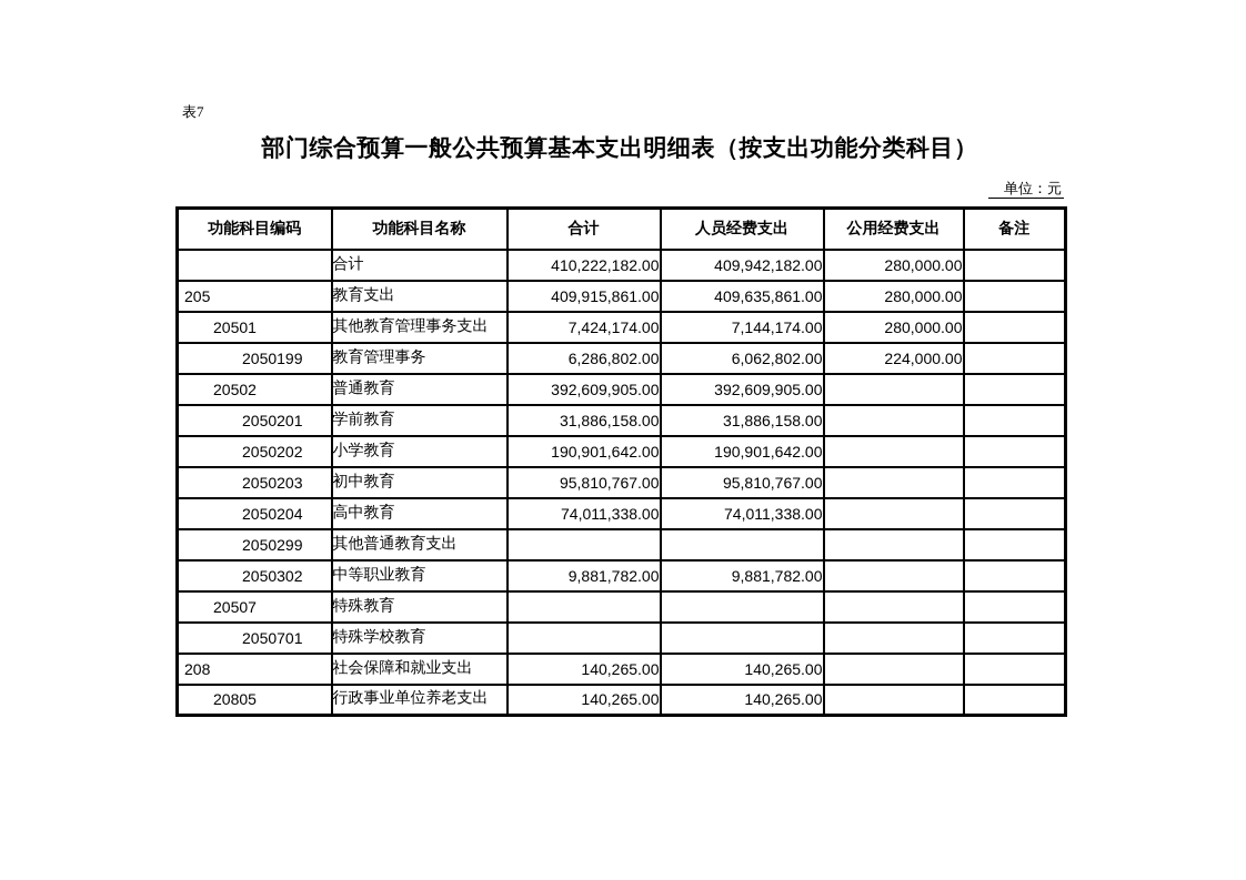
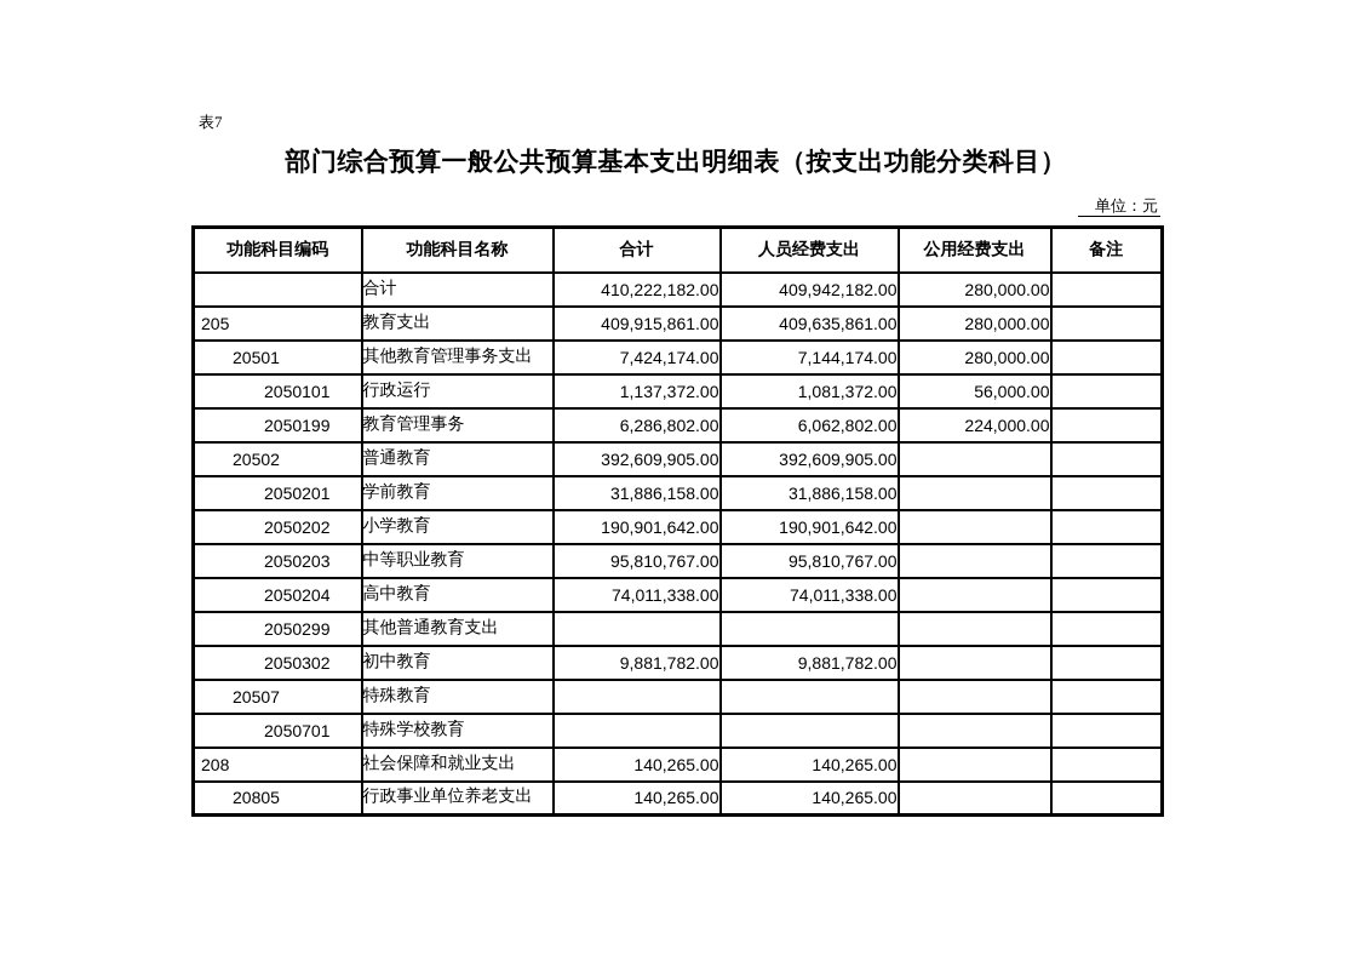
  表7
  部门综合预算一般公共预算基本支出明细表（按支出功能分类科目）
  单位：元
  功能科目编码	功能科目名称	合计	人员经费支出	公用经费支出	备注
  	合计	410,222,182.00	409,942,182.00	280,000.00
  205	教育支出	409,915,861.00	409,635,861.00	280,000.00
  20501	其他教育管理事务支出	7,424,174.00	7,144,174.00	280,000.00
+ 2050101	行政运行	1,137,372.00	1,081,372.00	56,000.00
  2050199	教育管理事务	6,286,802.00	6,062,802.00	224,000.00
  20502	普通教育	392,609,905.00	392,609,905.00
  2050201	学前教育	31,886,158.00	31,886,158.00
  2050202	小学教育	190,901,642.00	190,901,642.00
- 2050203	初中教育	95,810,767.00	95,810,767.00
+ 2050203	中等职业教育	95,810,767.00	95,810,767.00
  2050204	高中教育	74,011,338.00	74,011,338.00
  2050299	其他普通教育支出
- 2050302	中等职业教育	9,881,782.00	9,881,782.00
+ 2050302	初中教育	9,881,782.00	9,881,782.00
  20507	特殊教育
  2050701	特殊学校教育
  208	社会保障和就业支出	140,265.00	140,265.00
  20805	行政事业单位养老支出	140,265.00	140,265.00
